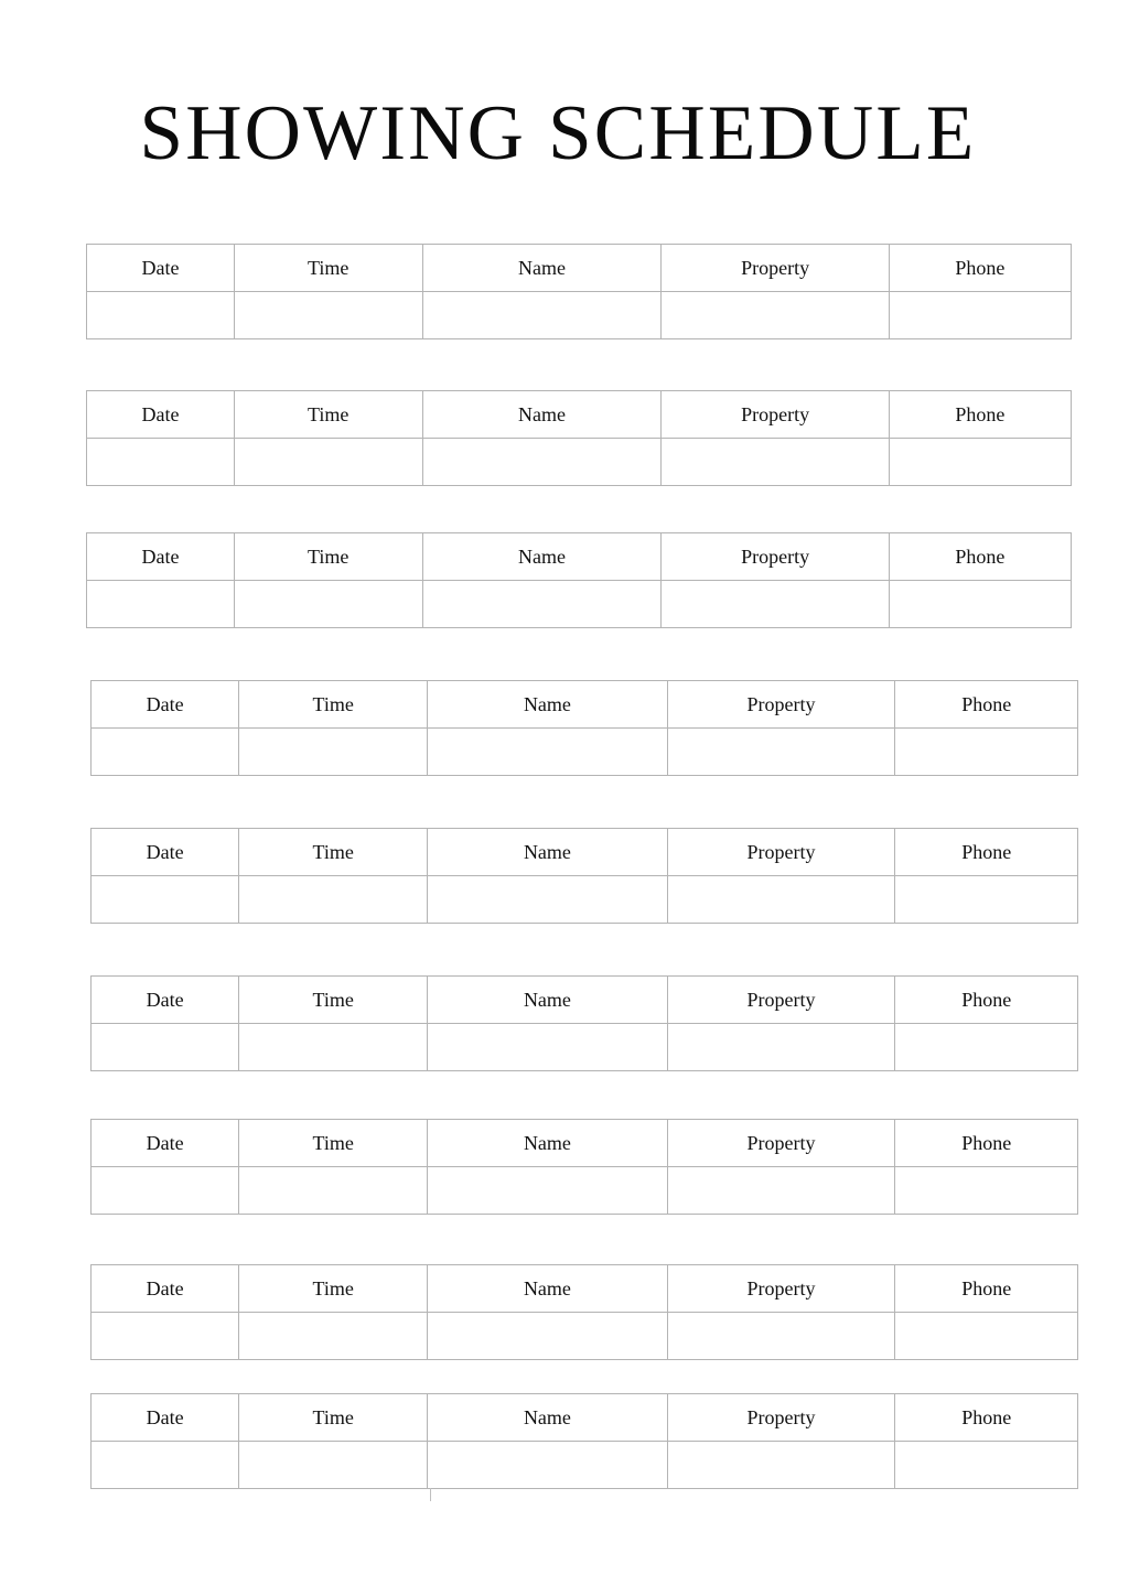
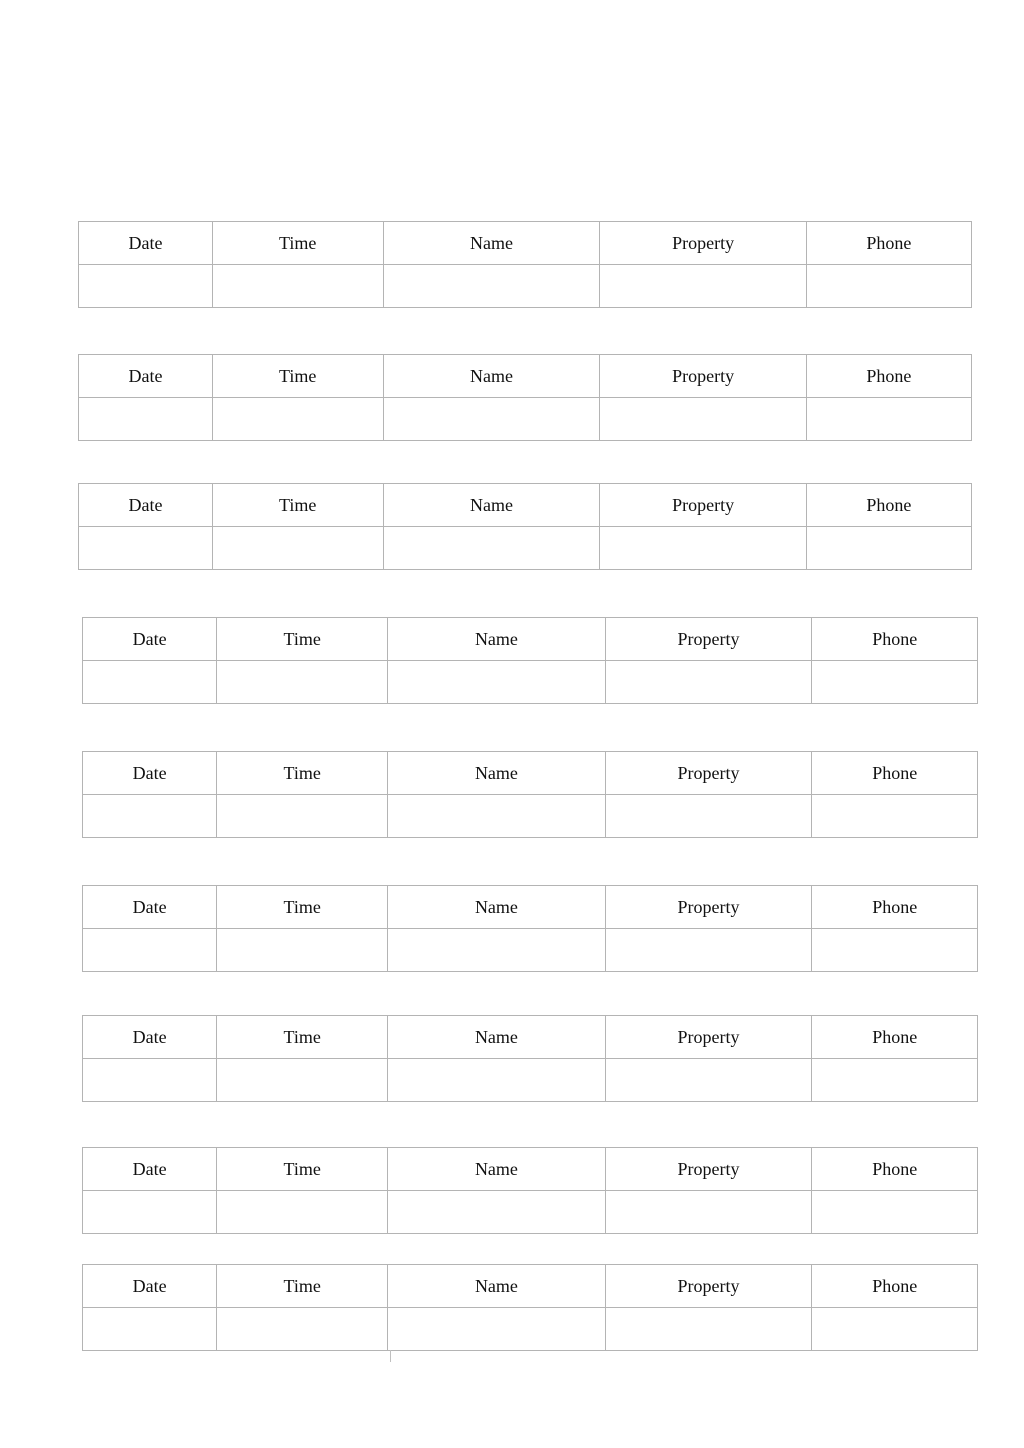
- SHOWING SCHEDULE
  Date	Time	Name	Property	Phone
  Date	Time	Name	Property	Phone
  Date	Time	Name	Property	Phone
  Date	Time	Name	Property	Phone
  Date	Time	Name	Property	Phone
  Date	Time	Name	Property	Phone
  Date	Time	Name	Property	Phone
  Date	Time	Name	Property	Phone
  Date	Time	Name	Property	Phone
